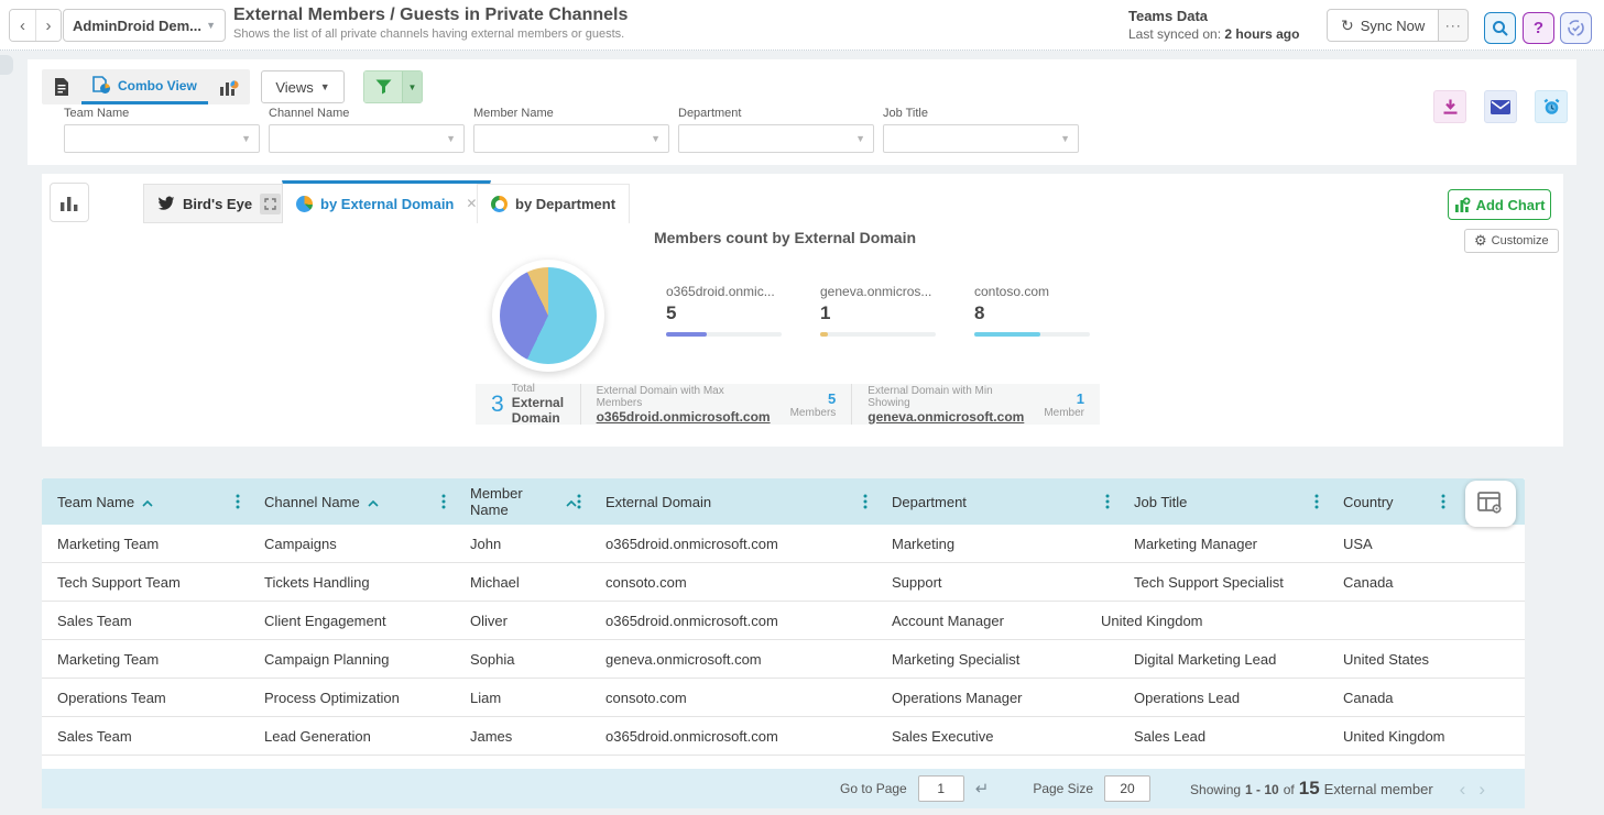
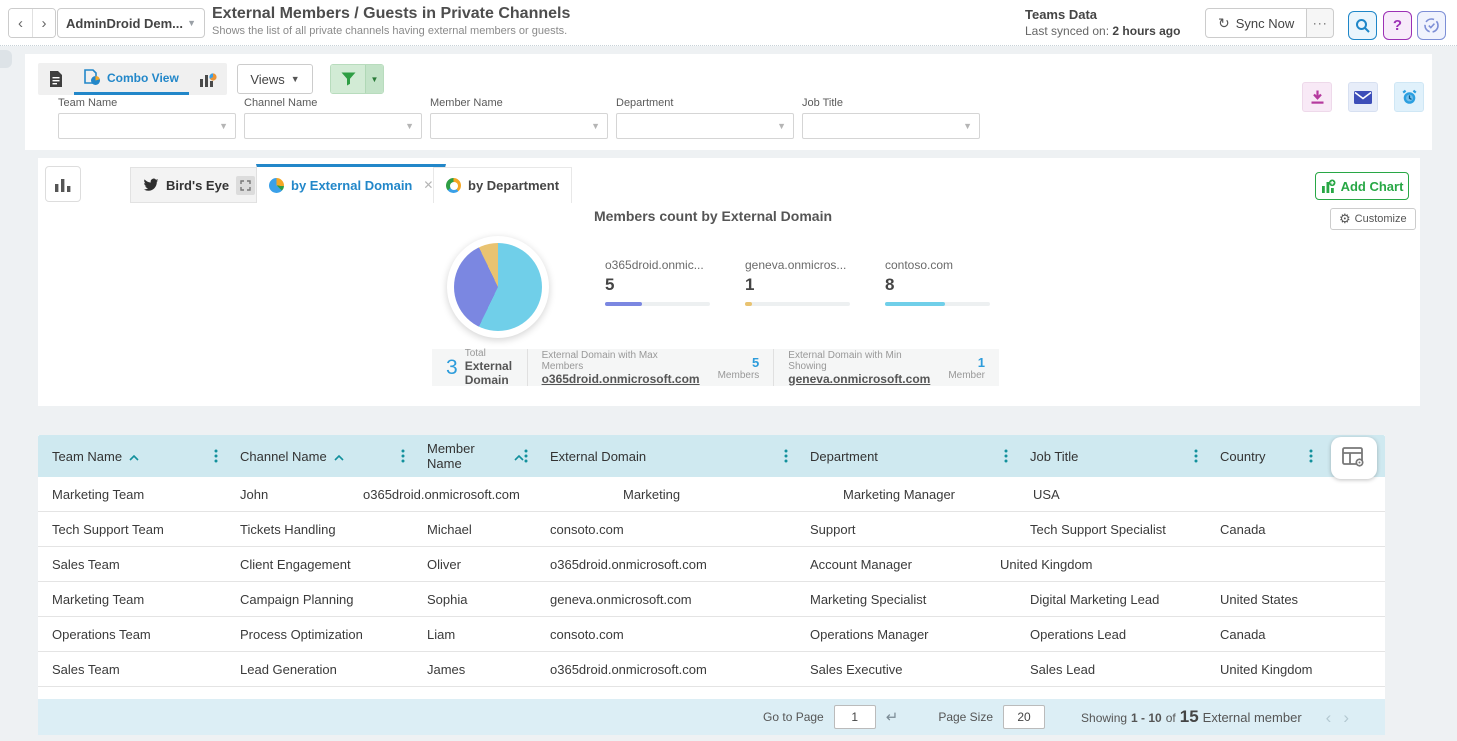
  ‹
  ›
  AdminDroid Dem...
  ▼
  External Members / Guests in Private Channels
  Shows the list of all private channels having external members or guests.
  Teams Data
  Last synced on: 2 hours ago
  ↻
  Sync Now
  ···
  ?
  Combo View
  Views
  ▼
  ▼
  Team Name
  ▼
  Channel Name
  ▼
  Member Name
  ▼
  Department
  ▼
  Job Title
  ▼
  Bird's Eye
  by External Domain
  ✕
  by Department
  Add Chart
  ⚙
  Customize
  Members count by External Domain
  o365droid.onmic...
  5
  geneva.onmicros...
  1
  contoso.com
  8
  3
  Total
  External Domain
  External Domain with Max Members
  o365droid.onmicrosoft.com
  5
  Members
  External Domain with Min Showing
  geneva.onmicrosoft.com
  1
  Member
  Team Name
  Channel Name
  Member Name
  External Domain
  Department
  Job Title
  Country
  Marketing Team
- Campaigns
  John
  o365droid.onmicrosoft.com
  Marketing
  Marketing Manager
  USA
  Tech Support Team
  Tickets Handling
  Michael
  consoto.com
  Support
  Tech Support Specialist
  Canada
  Sales Team
  Client Engagement
  Oliver
  o365droid.onmicrosoft.com
  Account Manager
  United Kingdom
  Marketing Team
  Campaign Planning
  Sophia
  geneva.onmicrosoft.com
  Marketing Specialist
  Digital Marketing Lead
  United States
  Operations Team
  Process Optimization
  Liam
  consoto.com
  Operations Manager
  Operations Lead
  Canada
  Sales Team
  Lead Generation
  James
  o365droid.onmicrosoft.com
  Sales Executive
  Sales Lead
  United Kingdom
  Go to Page
  1
  ↵
  Page Size
  20
  Showing
  1 - 10
  of
  15
  External member
  ‹
  ›
